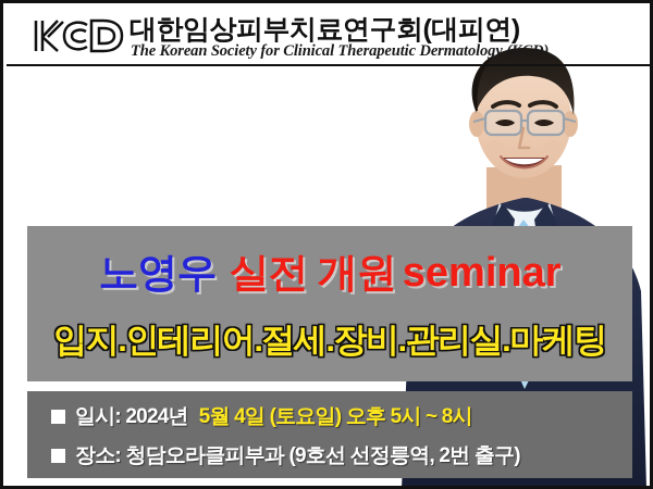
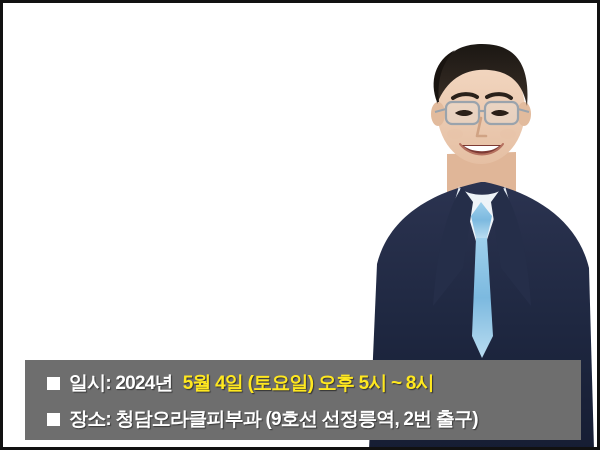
- 대한임상피부치료연구회(대피연)
- The Korean Society for Clinical Therapeutic Dermatology (KCD)
- 노영우 실전 개원 seminar
- 입지.인테리어.절세.장비.관리실.마케팅
  일시: 2024년
  5월 4일 (토요일) 오후 5시 ~ 8시
  장소: 청담오라클피부과 (9호선 선정릉역, 2번 출구)
